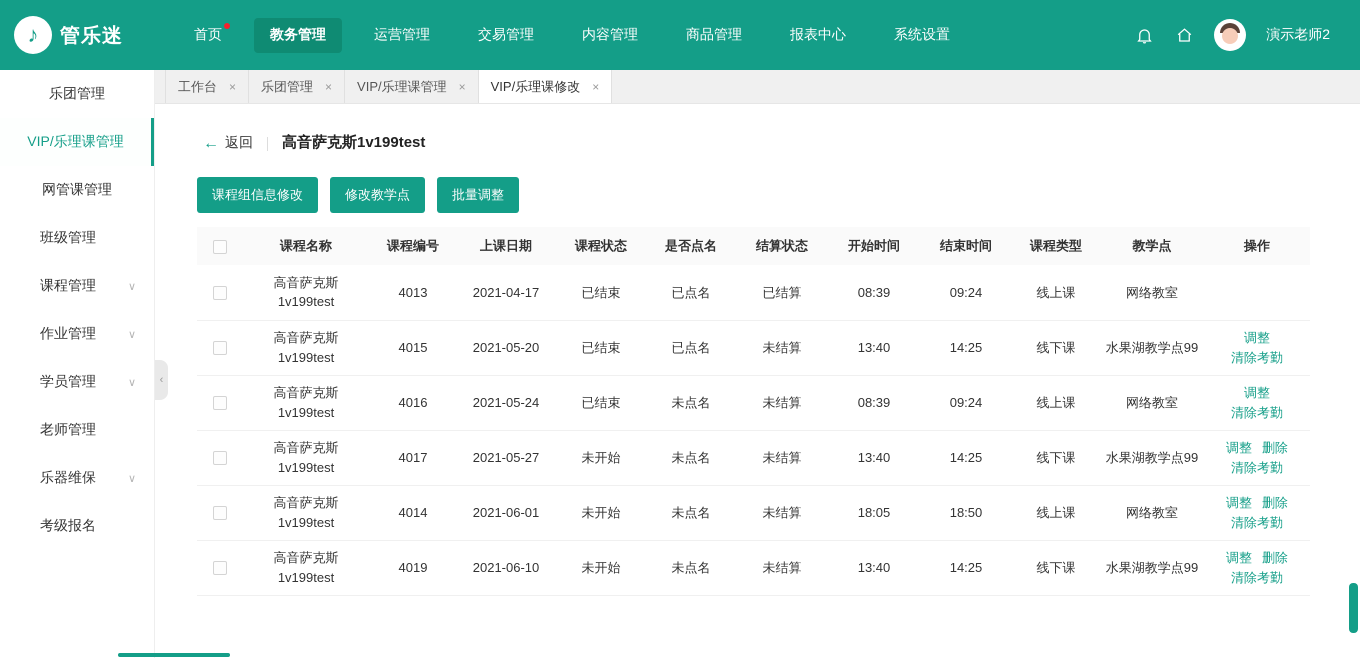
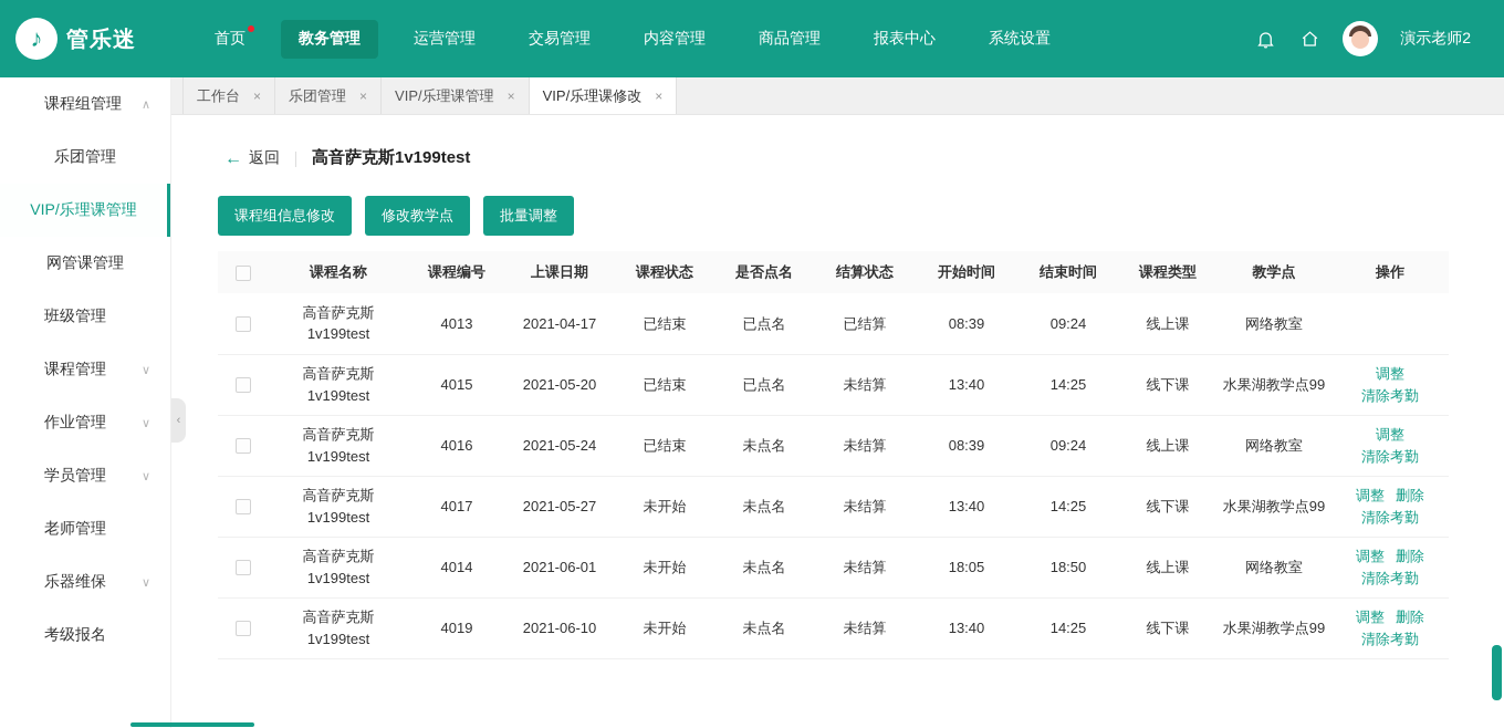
  ♪
  管乐迷
  首页
  教务管理
  运营管理
  交易管理
  内容管理
  商品管理
  报表中心
  系统设置
  演示老师2
+ 课程组管理
+ ∧
  乐团管理
  VIP/乐理课管理
  网管课管理
  班级管理
  课程管理
  ∨
  作业管理
  ∨
  学员管理
  ∨
  老师管理
  乐器维保
  ∨
  考级报名
  ‹
  工作台
  ×
  乐团管理
  ×
  VIP/乐理课管理
  ×
  VIP/乐理课修改
  ×
  ←
  返回
  高音萨克斯1v199test
  课程组信息修改
  修改教学点
  批量调整
  	课程名称	课程编号	上课日期	课程状态	是否点名	结算状态	开始时间	结束时间	课程类型	教学点	操作
  	高音萨克斯1v199test	4013	2021-04-17	已结束	已点名	已结算	08:39	09:24	线上课	网络教室
  	高音萨克斯1v199test	4015	2021-05-20	已结束	已点名	未结算	13:40	14:25	线下课	水果湖教学点99	调整清除考勤
  	高音萨克斯1v199test	4016	2021-05-24	已结束	未点名	未结算	08:39	09:24	线上课	网络教室	调整清除考勤
  	高音萨克斯1v199test	4017	2021-05-27	未开始	未点名	未结算	13:40	14:25	线下课	水果湖教学点99	调整 删除清除考勤
  	高音萨克斯1v199test	4014	2021-06-01	未开始	未点名	未结算	18:05	18:50	线上课	网络教室	调整 删除清除考勤
  	高音萨克斯1v199test	4019	2021-06-10	未开始	未点名	未结算	13:40	14:25	线下课	水果湖教学点99	调整 删除清除考勤
